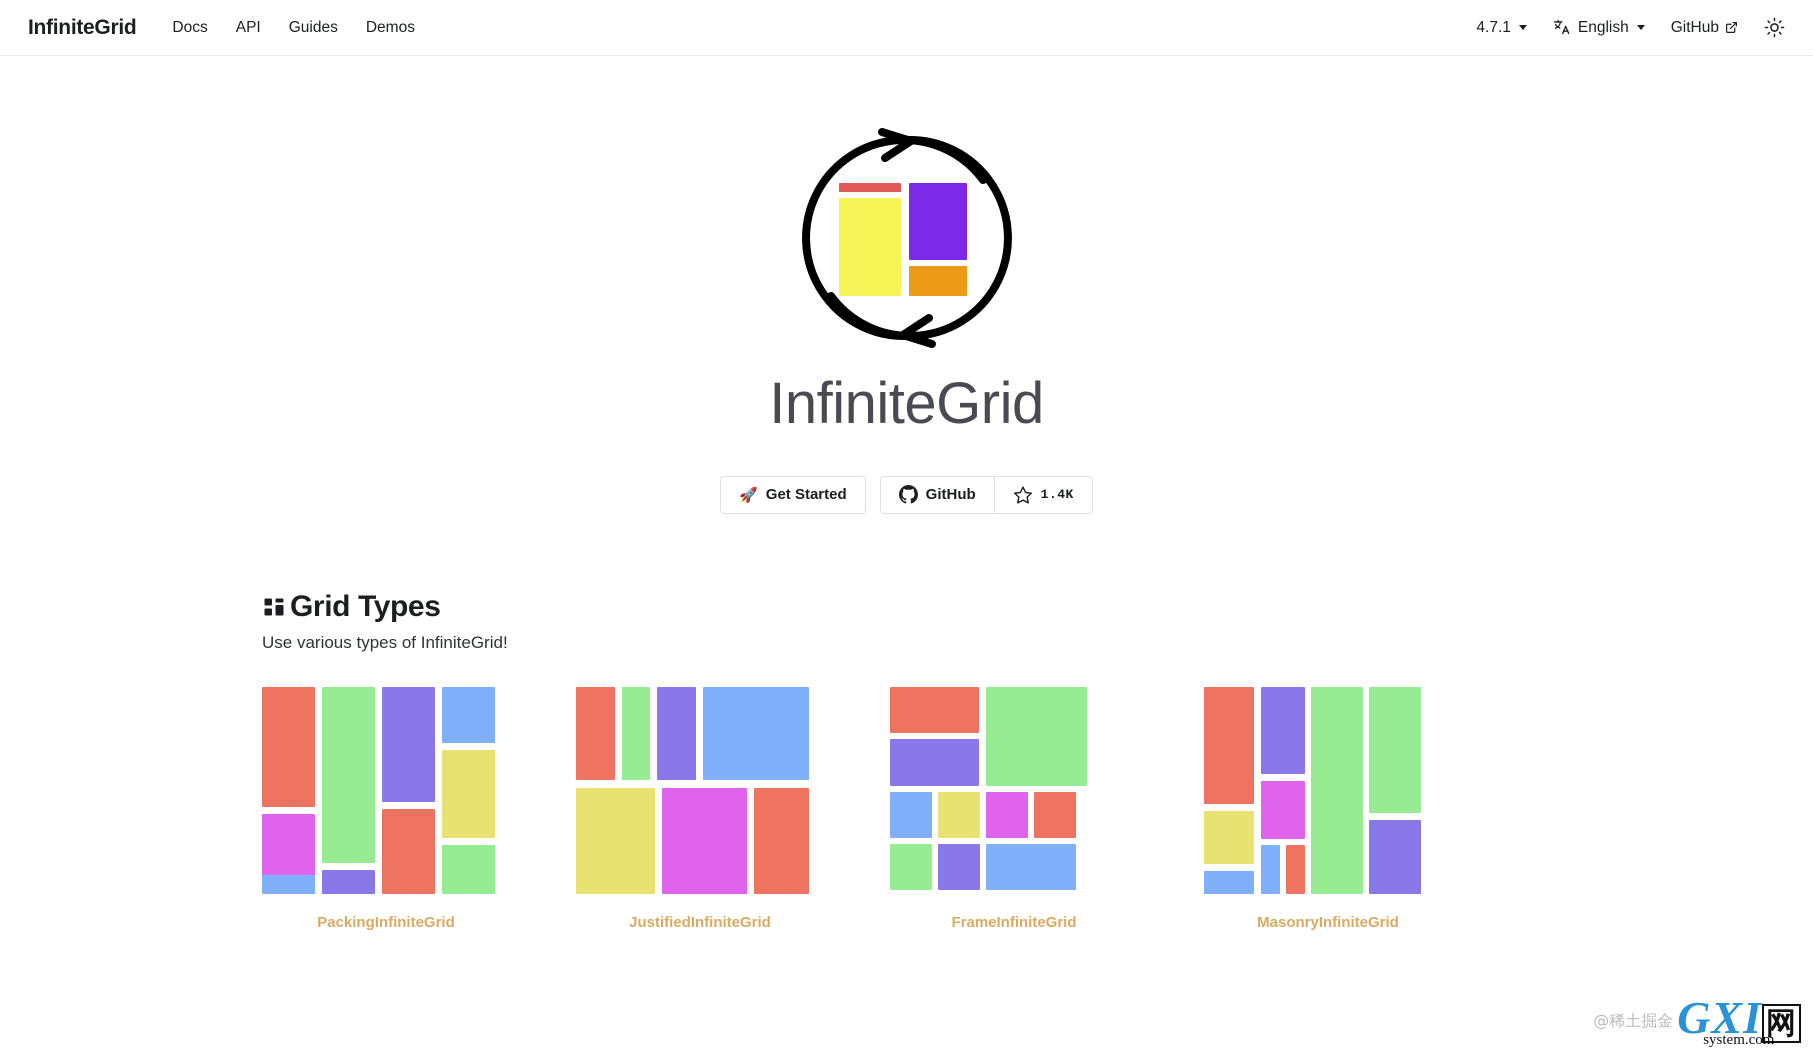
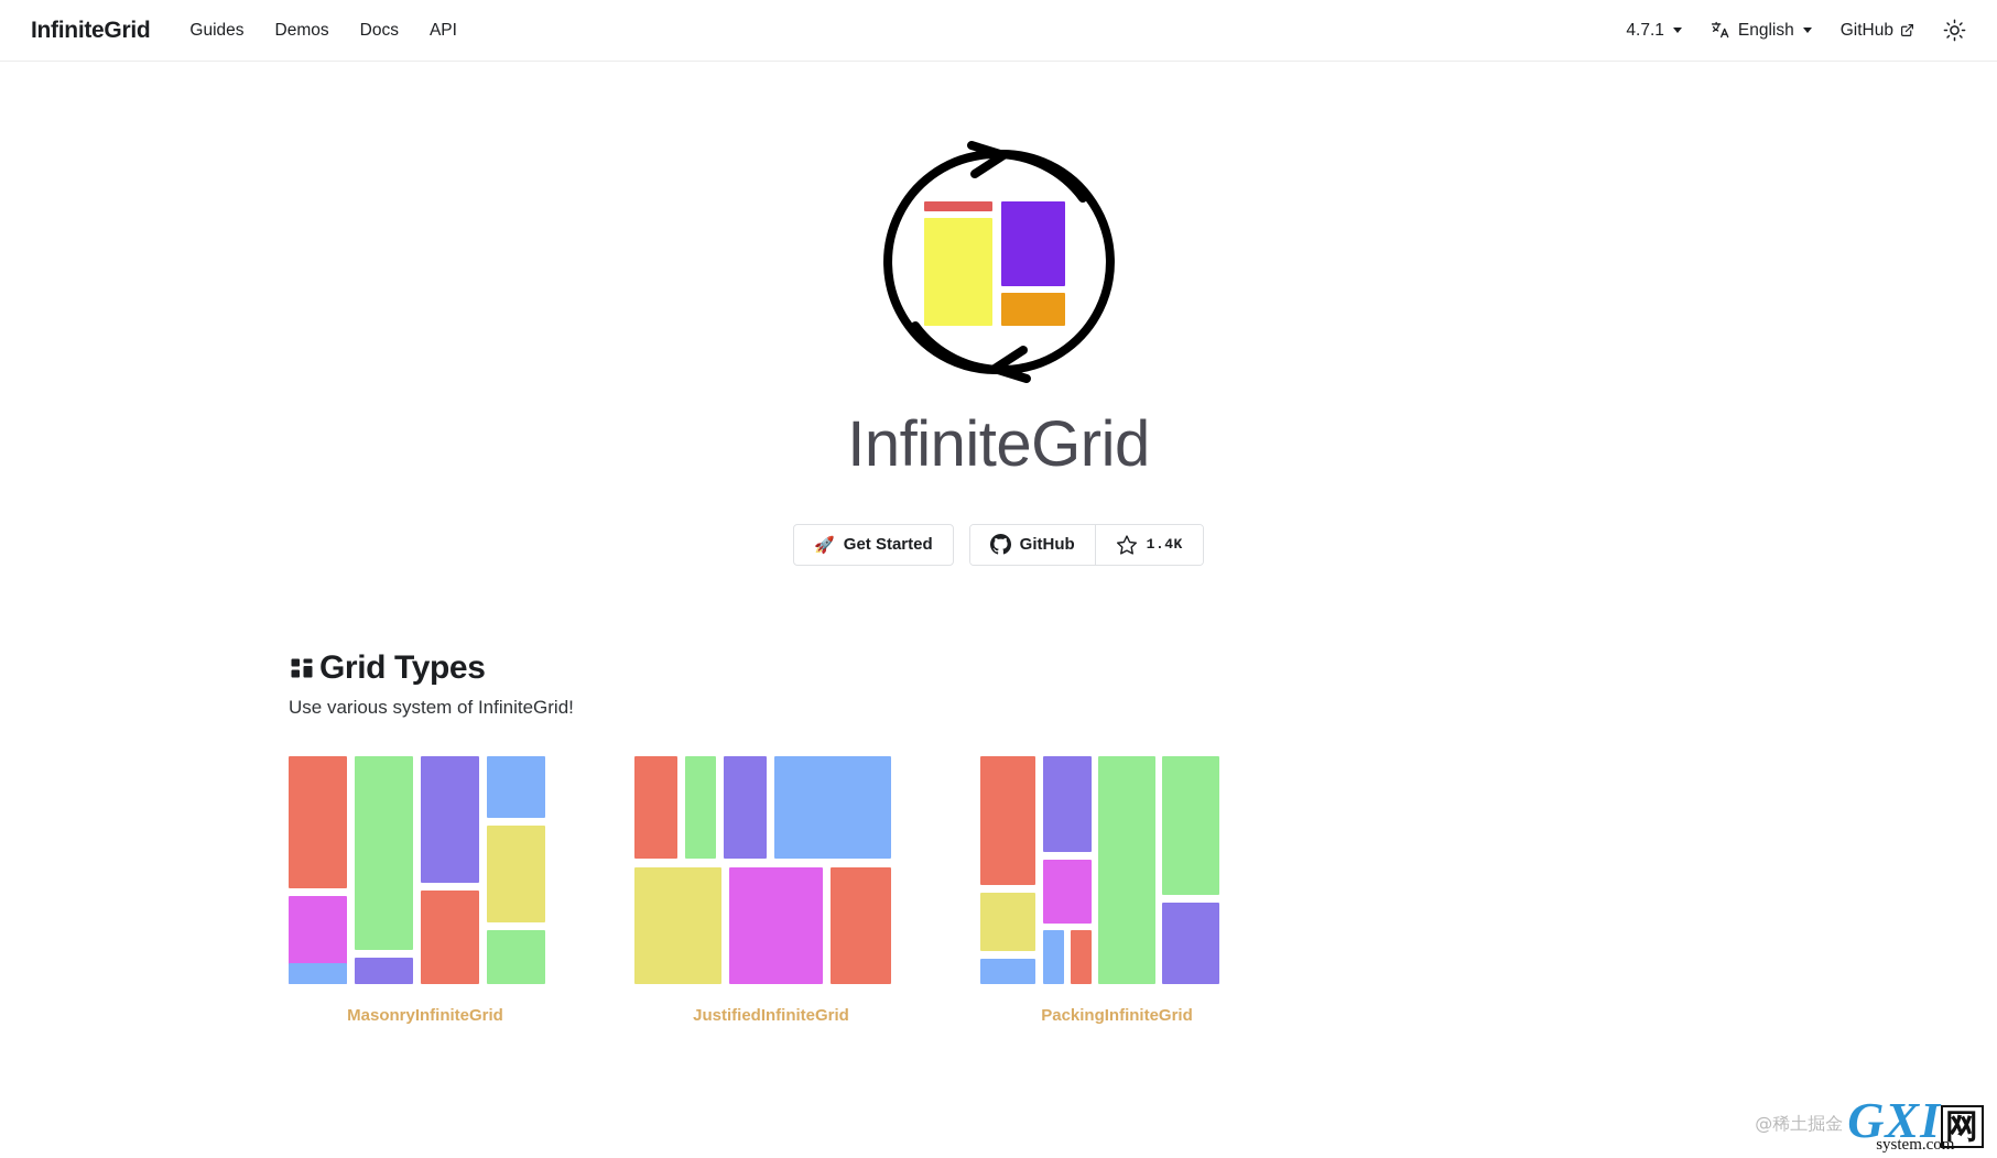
  InfiniteGrid
- Docs
+ Guides
- API
+ Demos
- Guides
+ Docs
- Demos
+ API
  4.7.1
  English
  GitHub
  InfiniteGrid
  🚀
  Get Started
  GitHub
  1.4K
  Grid Types
- Use various types of InfiniteGrid!
+ Use various system of InfiniteGrid!
- PackingInfiniteGrid
+ MasonryInfiniteGrid
  JustifiedInfiniteGrid
- FrameInfiniteGrid
- MasonryInfiniteGrid
+ PackingInfiniteGrid
  @稀土掘金
  GXI网
  system.com
